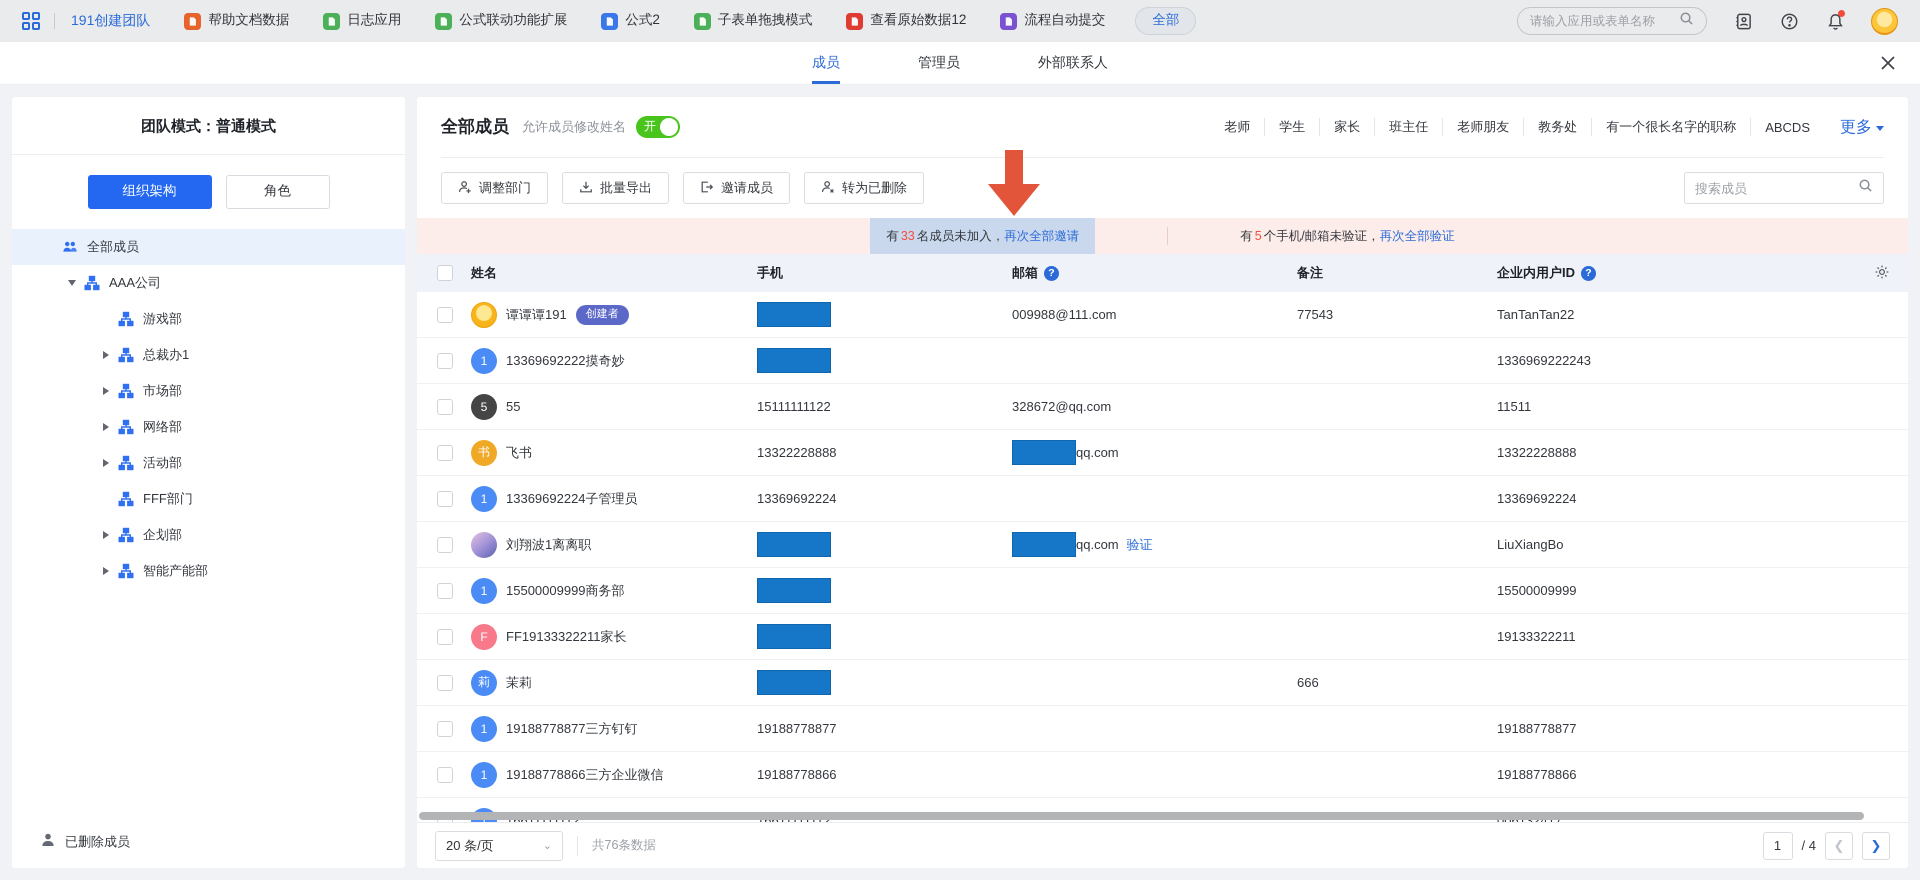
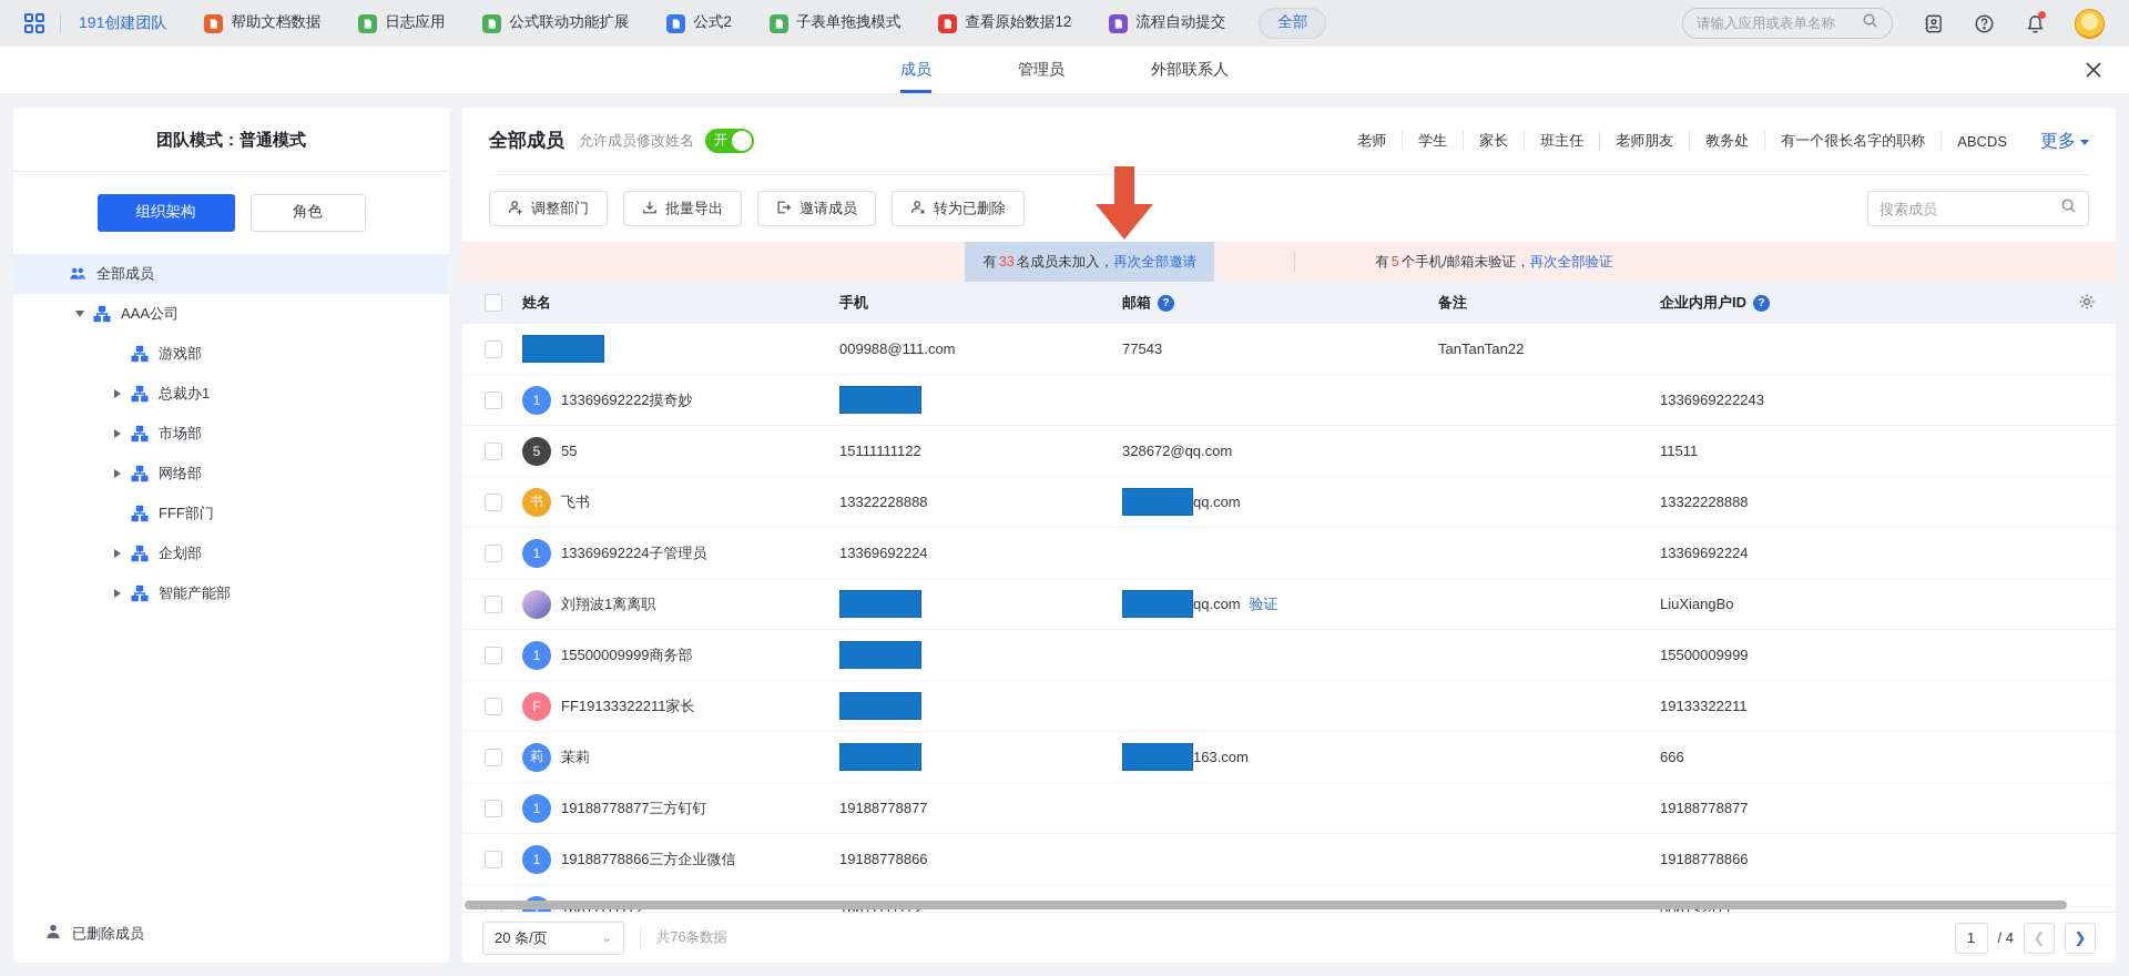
  191创建团队
  帮助文档数据
  日志应用
  公式联动功能扩展
  公式2
  子表单拖拽模式
  查看原始数据12
  流程自动提交
  全部
  请输入应用或表单名称
  成员
  管理员
  外部联系人
  团队模式：普通模式
  组织架构
  角色
  全部成员
  AAA公司
  游戏部
  总裁办1
  市场部
  网络部
- 活动部
  FFF部门
  企划部
  智能产能部
  已删除成员
  全部成员
  允许成员修改姓名
  开
  老师
  学生
  家长
  班主任
  老师朋友
  教务处
  有一个很长名字的职称
  ABCDS
  更多
  调整部门
  批量导出
  邀请成员
  转为已删除
  搜索成员
  有
  33
  名成员未加入，
  再次全部邀请
  有
  5
  个手机/邮箱未验证，
  再次全部验证
  姓名
  手机
  邮箱
  ?
  备注
  企业内用户ID
  ?
- 谭谭谭191
- 创建者
  009988@111.com
  77543
  TanTanTan22
  1
  13369692222摸奇妙
  1336969222243
  5
  55
  15111111122
  328672@qq.com
  11511
  书
  飞书
  13322228888
  qq.com
  13322228888
  1
  13369692224子管理员
  13369692224
  13369692224
  刘翔波1离离职
  qq.com
  验证
  LiuXiangBo
  1
  15500009999商务部
  15500009999
  F
  FF19133322211家长
  19133322211
  莉
  茉莉
+ 163.com
  666
  1
  19188778877三方钉钉
  19188778877
  19188778877
  1
  19188778866三方企业微信
  19188778866
  19188778866
  1
  16611111112
  16611111112
  006132417
  20 条/页
  ⌄
  共76条数据
  1
  / 4
  ❮
  ❯
